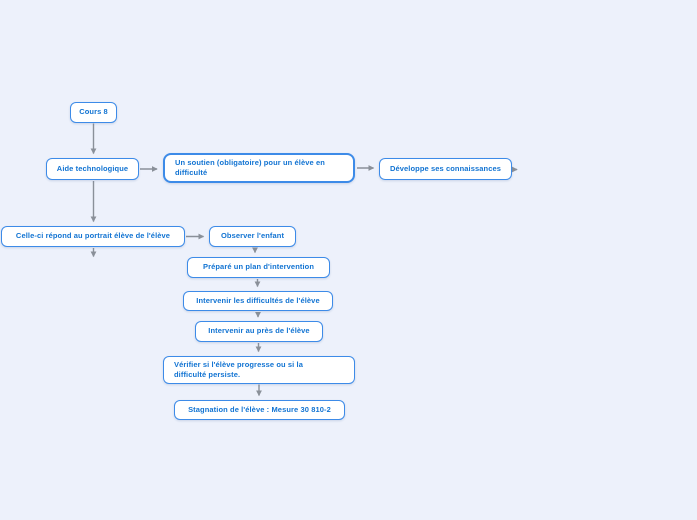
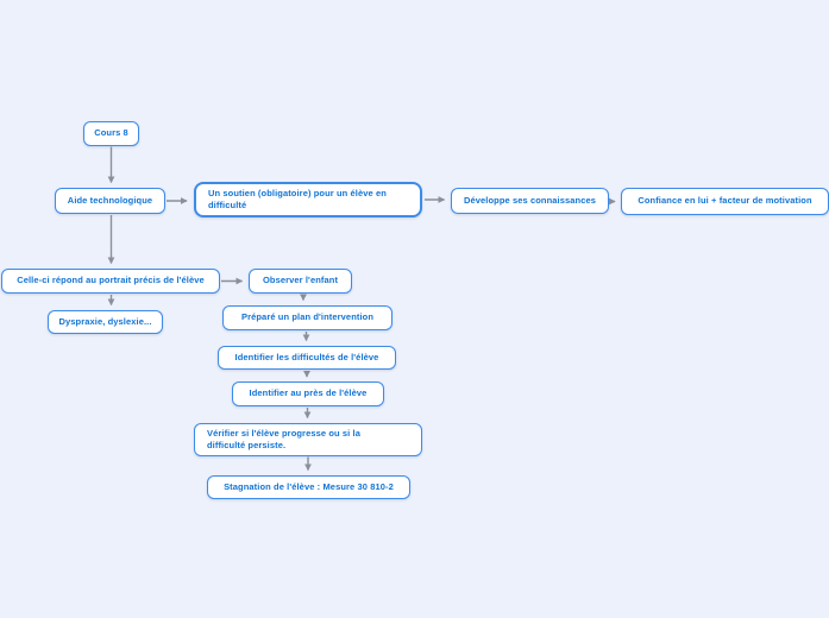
  Cours 8
  Aide technologique
  Un soutien (obligatoire) pour un élève en
  difficulté
  Développe ses connaissances
+ Confiance en lui + facteur de motivation
- Celle-ci répond au portrait élève de l'élève
+ Celle-ci répond au portrait précis de l'élève
  Observer l'enfant
+ Dyspraxie, dyslexie...
  Préparé un plan d'intervention
- Intervenir les difficultés de l'élève
+ Identifier les difficultés de l'élève
- Intervenir au près de l'élève
+ Identifier au près de l'élève
  Vérifier si l'élève progresse ou si la
  difficulté persiste.
  Stagnation de l'élève : Mesure 30 810-2
